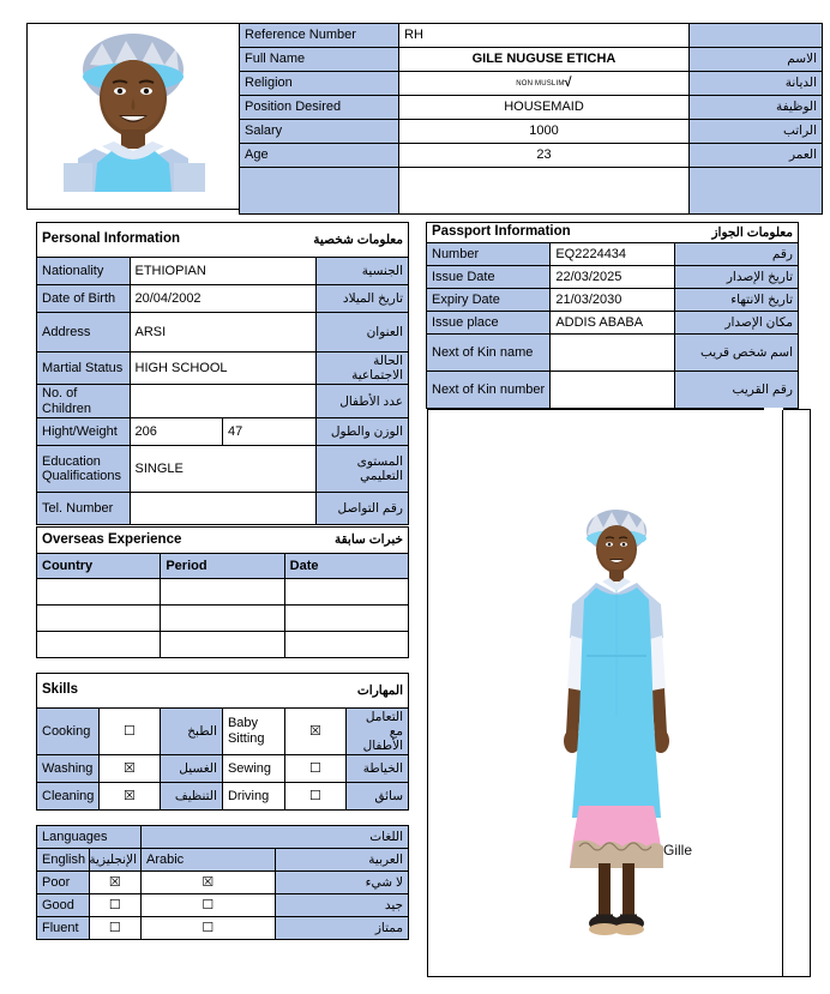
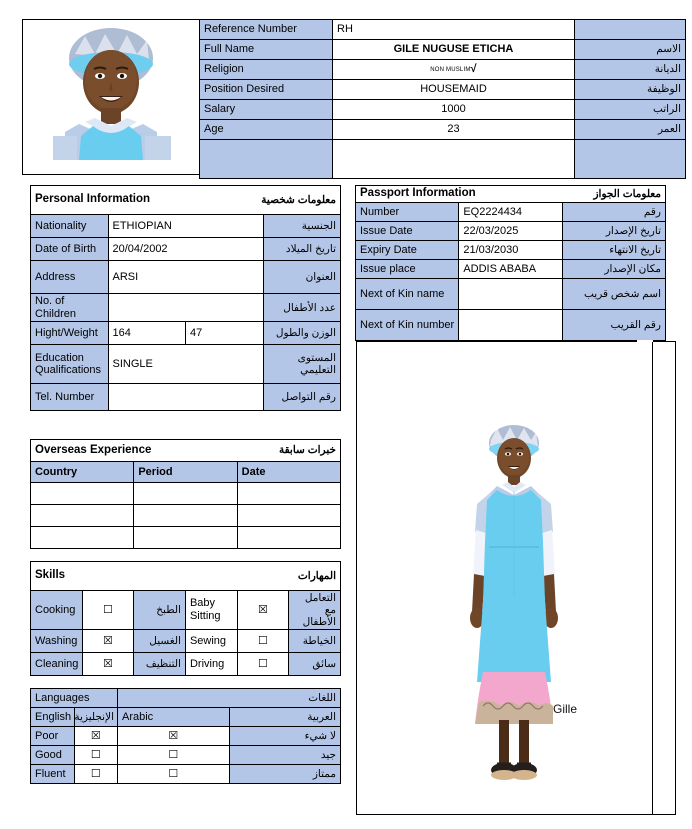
  Reference Number	RH
  Full Name	GILE NUGUSE ETICHA	الاسم
  Position Desired	HOUSEMAID	الوظيفة
  Salary	1000	الراتب
  Age	23	العمر
  Personal Information	معلومات شخصية
  Nationality	ETHIOPIAN	الجنسية
  Date of Birth	20/04/2002	تاريخ الميلاد
  Address	ARSI	العنوان
- Martial Status	HIGH SCHOOL	الحالة الاجتماعية
  No. of Children		عدد الأطفال
- Hight/Weight	206	47	الوزن والطول
+ Hight/Weight	164	47	الوزن والطول
  Education Qualifications	SINGLE	المستوى التعليمي
  Tel. Number		رقم التواصل
  Passport Information	معلومات الجواز
  Number	EQ2224434	رقم
  Issue Date	22/03/2025	تاريخ الإصدار
  Expiry Date	21/03/2030	تاريخ الانتهاء
  Issue place	ADDIS ABABA	مكان الإصدار
  Next of Kin name		اسم شخص قريب
  Next of Kin number		رقم القريب
  Overseas Experience	خبرات سابقة
  Country	Period	Date
  Skills	المهارات
  Cooking	☐	الطبخ	Baby Sitting	☒	التعامل مع الأطفال
  Washing	☒	الغسيل	Sewing	☐	الخياطة
  Cleaning	☒	التنظيف	Driving	☐	سائق
  Languages	اللغات
  English	الإنجليزية	Arabic	العربية
  Poor	☒	☒	لا شيء
  Good	☐	☐	جيد
  Fluent	☐	☐	ممتاز
  Gille
